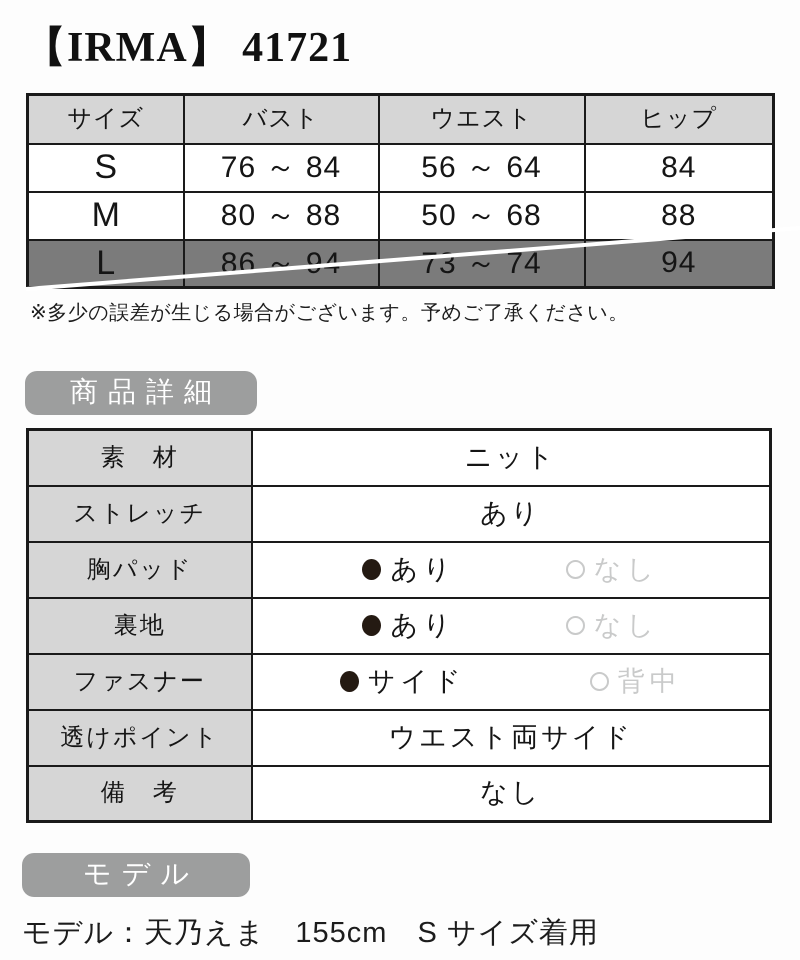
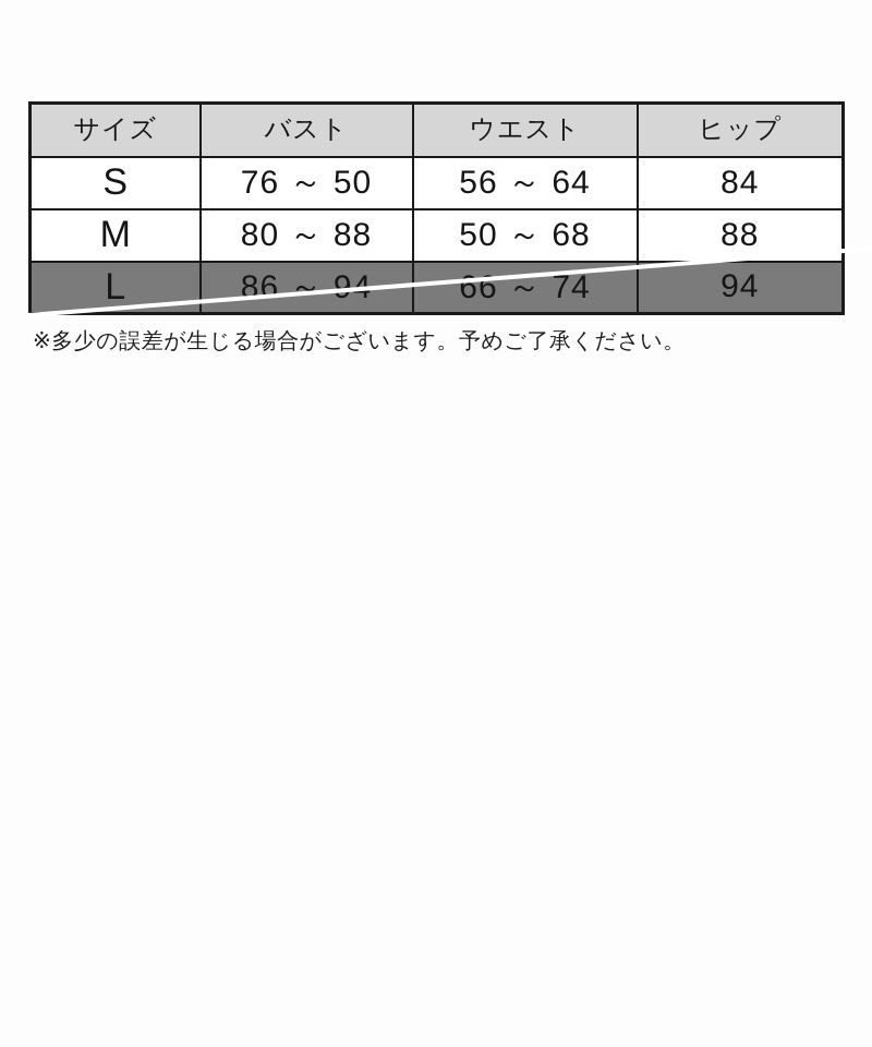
- 【IRMA】 41721
  サイズ	バスト	ウエスト	ヒップ
- S	76 ～ 84	56 ～ 64	84
+ S	76 ～ 50	56 ～ 64	84
  M	80 ～ 88	50 ～ 68	88
- L	86 ～ 9	73 ～ 74	94
+ L	86 ～ 9	66 ～ 74	94
  ※多少の誤差が生じる場合がございます。予めご了承ください。
- 商品詳細
- 素 材	ニット
- ストレッチ	あり
- 胸パッド	あり なし
- 裏地	あり なし
- ファスナー	サイド 背中
- 透けポイント	ウエスト両サイド
- 備 考	なし
- モデル
- モデル：天乃えま 155cm S サイズ着用
